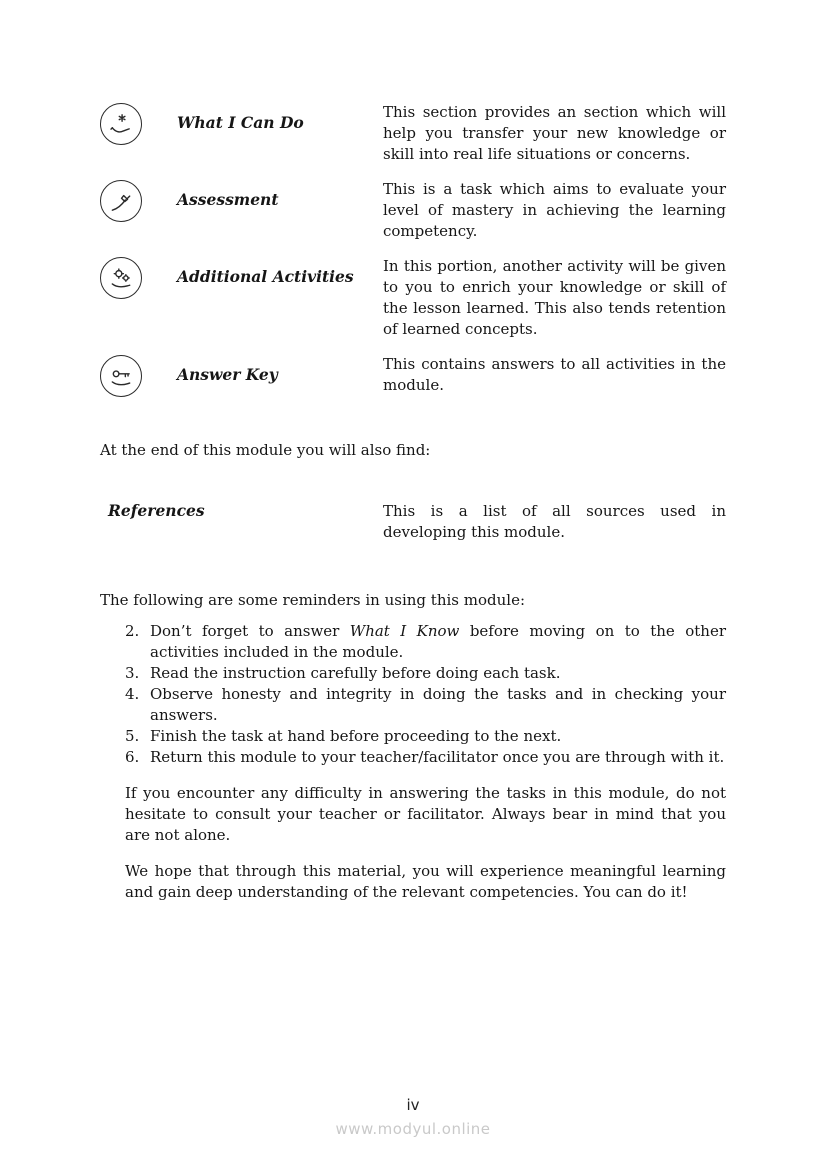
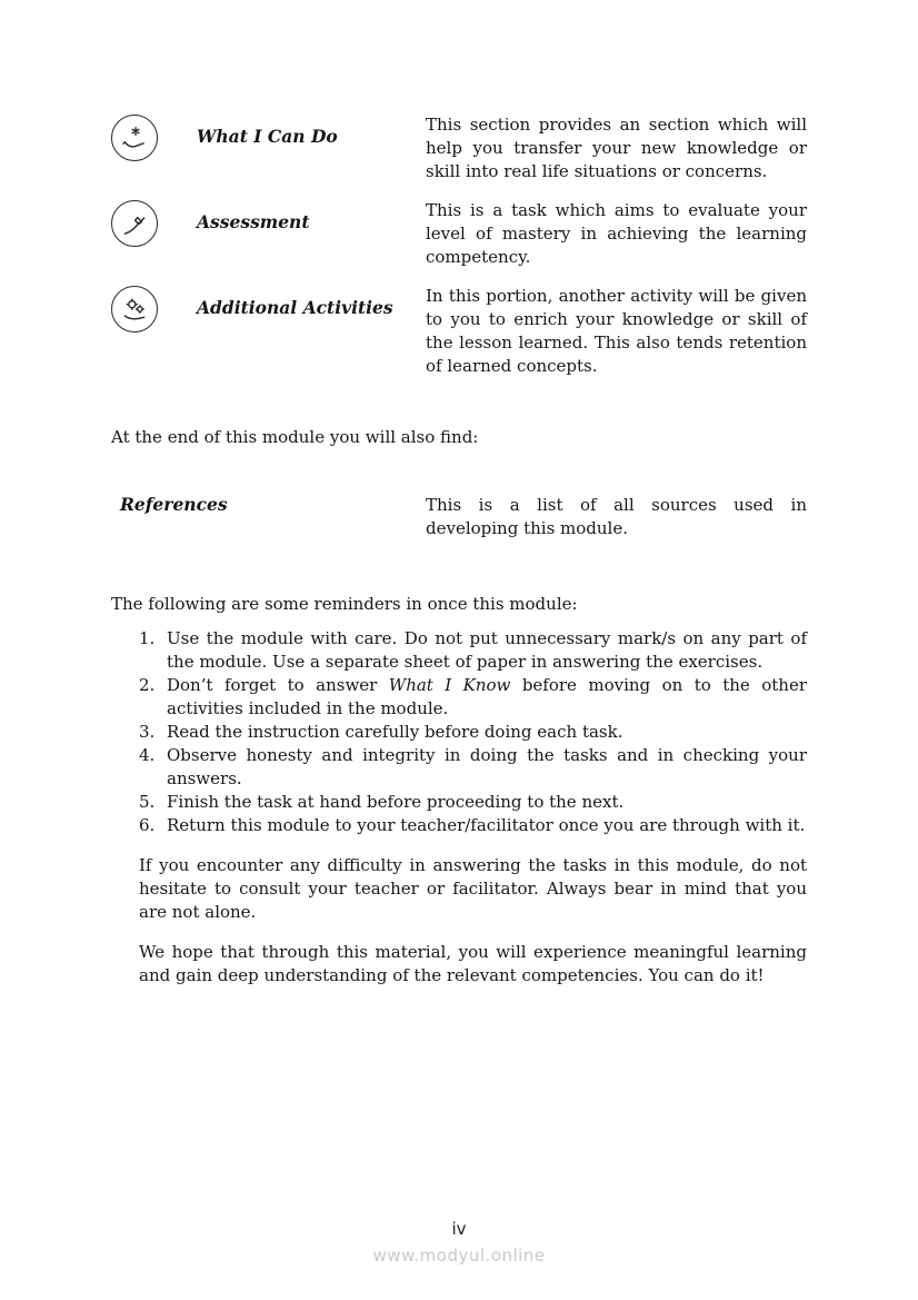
  What I Can Do
  This section provides an section which will help you transfer your new knowledge or skill into real life situations or concerns.
  Assessment
  This is a task which aims to evaluate your level of mastery in achieving the learning competency.
  Additional Activities
  In this portion, another activity will be given to you to enrich your knowledge or skill of the lesson learned. This also tends retention of learned concepts.
- Answer Key
- This contains answers to all activities in the module.
  At the end of this module you will also find:
  References
  This is a list of all sources used in developing this module.
- The following are some reminders in using this module:
+ The following are some reminders in once this module:
+ 1.
+ Use the module with care. Do not put unnecessary mark/s on any part of the module. Use a separate sheet of paper in answering the exercises.
  2.
  Don’t forget to answer What I Know before moving on to the other activities included in the module.
  3.
  Read the instruction carefully before doing each task.
  4.
  Observe honesty and integrity in doing the tasks and in checking your answers.
  5.
  Finish the task at hand before proceeding to the next.
  6.
  Return this module to your teacher/facilitator once you are through with it.
  If you encounter any difficulty in answering the tasks in this module, do not hesitate to consult your teacher or facilitator. Always bear in mind that you are not alone.
  We hope that through this material, you will experience meaningful learning and gain deep understanding of the relevant competencies. You can do it!
  iv
  www.modyul.online
